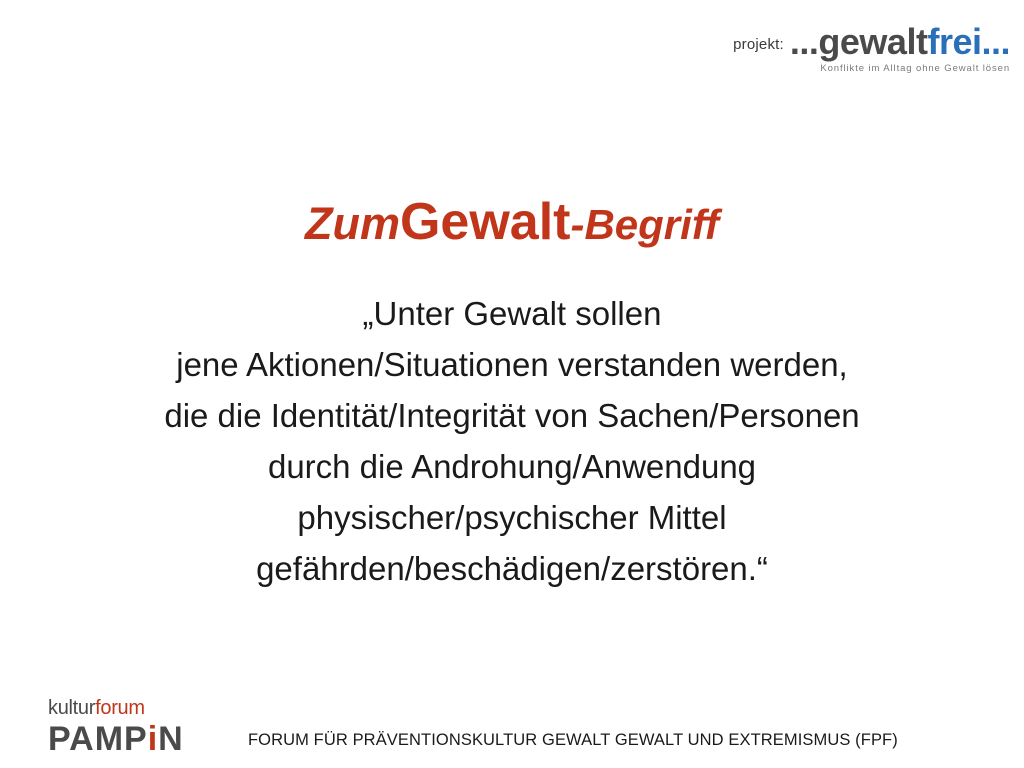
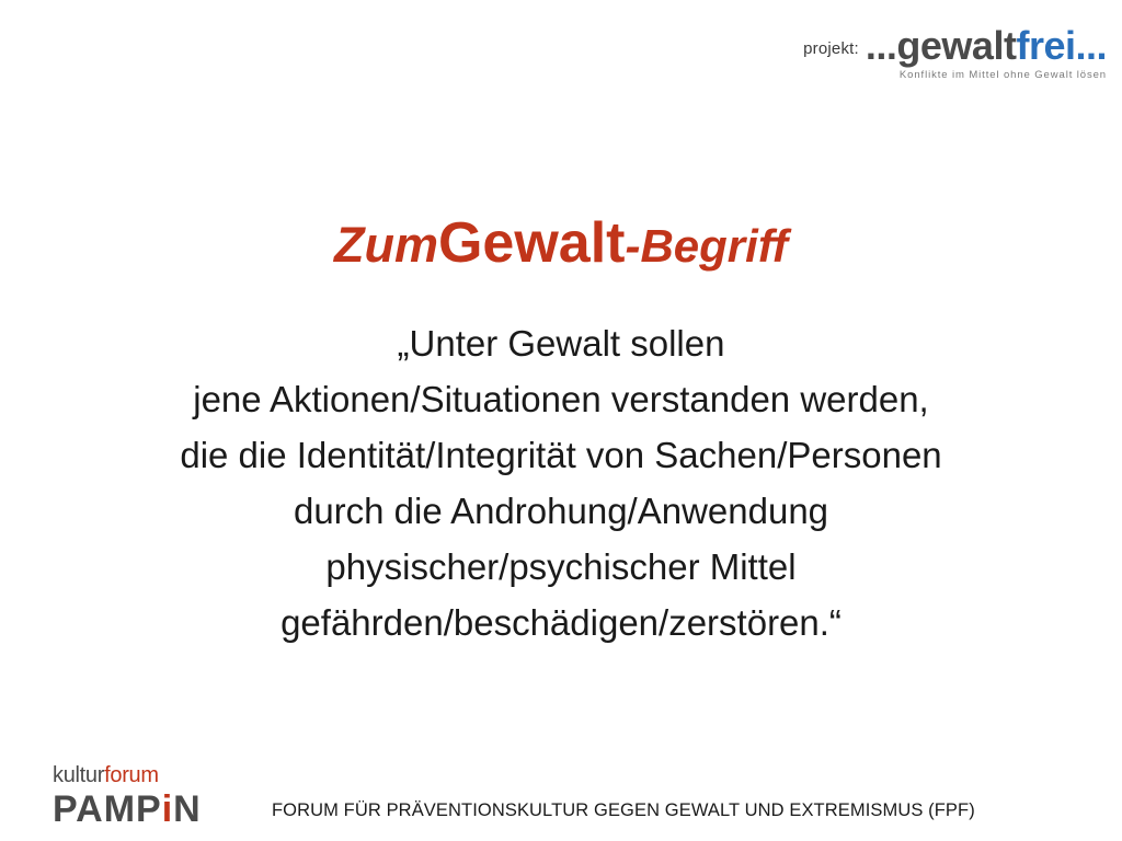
  projekt:
  ...gewaltfrei...
- Konflikte im Alltag ohne Gewalt lösen
+ Konflikte im Mittel ohne Gewalt lösen
  ZumGewalt-Begriff
  „Unter Gewalt sollen
  jene Aktionen/Situationen verstanden werden,
  die die Identität/Integrität von Sachen/Personen
  durch die Androhung/Anwendung
  physischer/psychischer Mittel
  gefährden/beschädigen/zerstören.“
  kulturforum
  PAMPiN
- FORUM FÜR PRÄVENTIONSKULTUR GEWALT GEWALT UND EXTREMISMUS (FPF)
+ FORUM FÜR PRÄVENTIONSKULTUR GEGEN GEWALT UND EXTREMISMUS (FPF)
